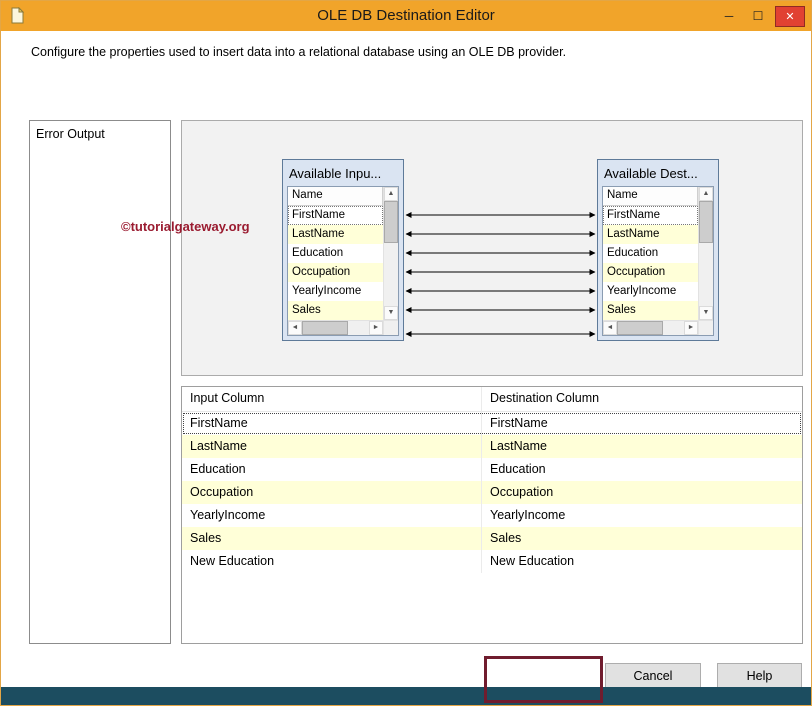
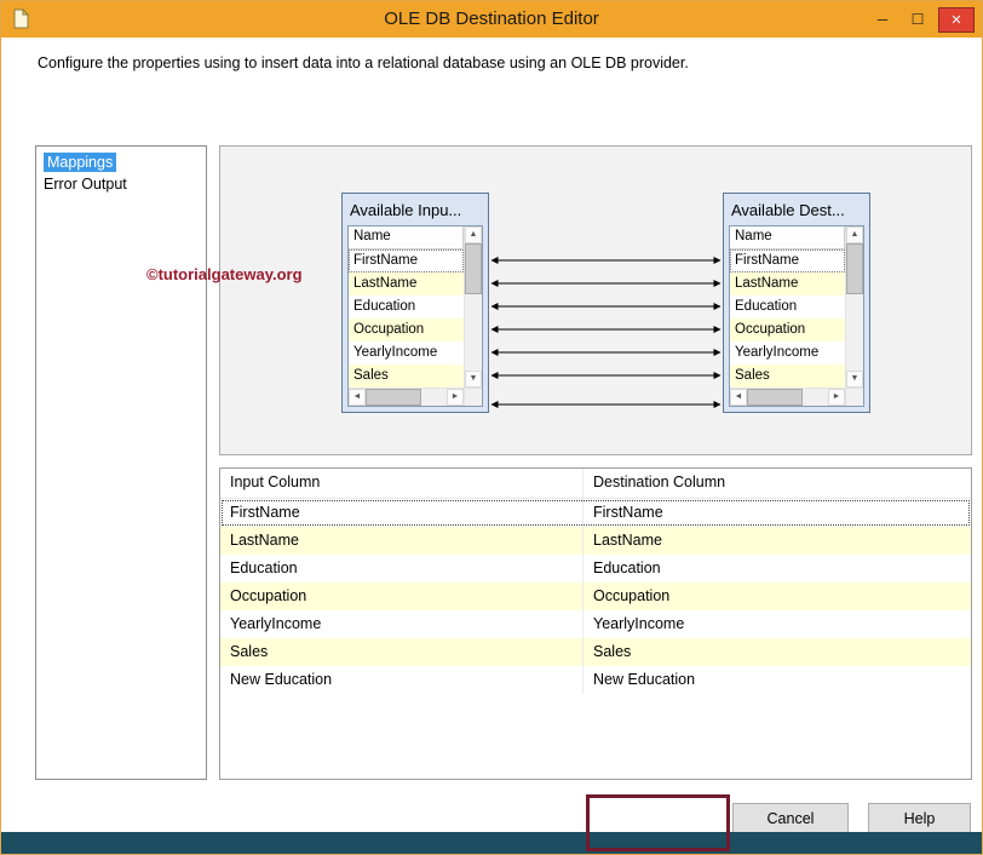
  OLE DB Destination Editor
  ─
  ☐
  ✕
- Configure the properties used to insert data into a relational database using an OLE DB provider.
+ Configure the properties using to insert data into a relational database using an OLE DB provider.
+ Mappings
  Error Output
  Available Inpu...
  Name
  FirstName
  LastName
  Education
  Occupation
  YearlyIncome
  Sales
  Available Dest...
  Name
  FirstName
  LastName
  Education
  Occupation
  YearlyIncome
  Sales
  ©tutorialgateway.org
  Input Column
  Destination Column
  FirstName
  FirstName
  LastName
  LastName
  Education
  Education
  Occupation
  Occupation
  YearlyIncome
  YearlyIncome
  Sales
  Sales
  New Education
  New Education
  Cancel
  Help
